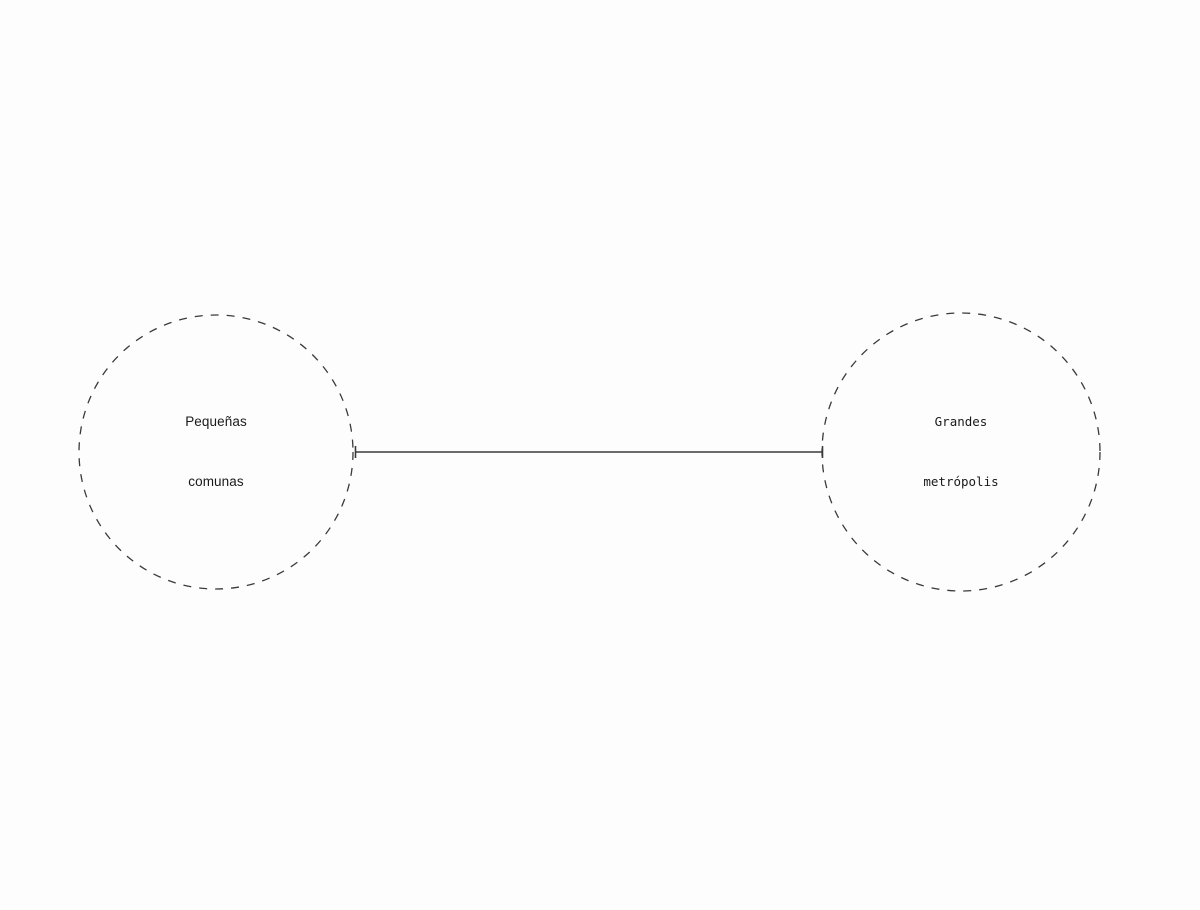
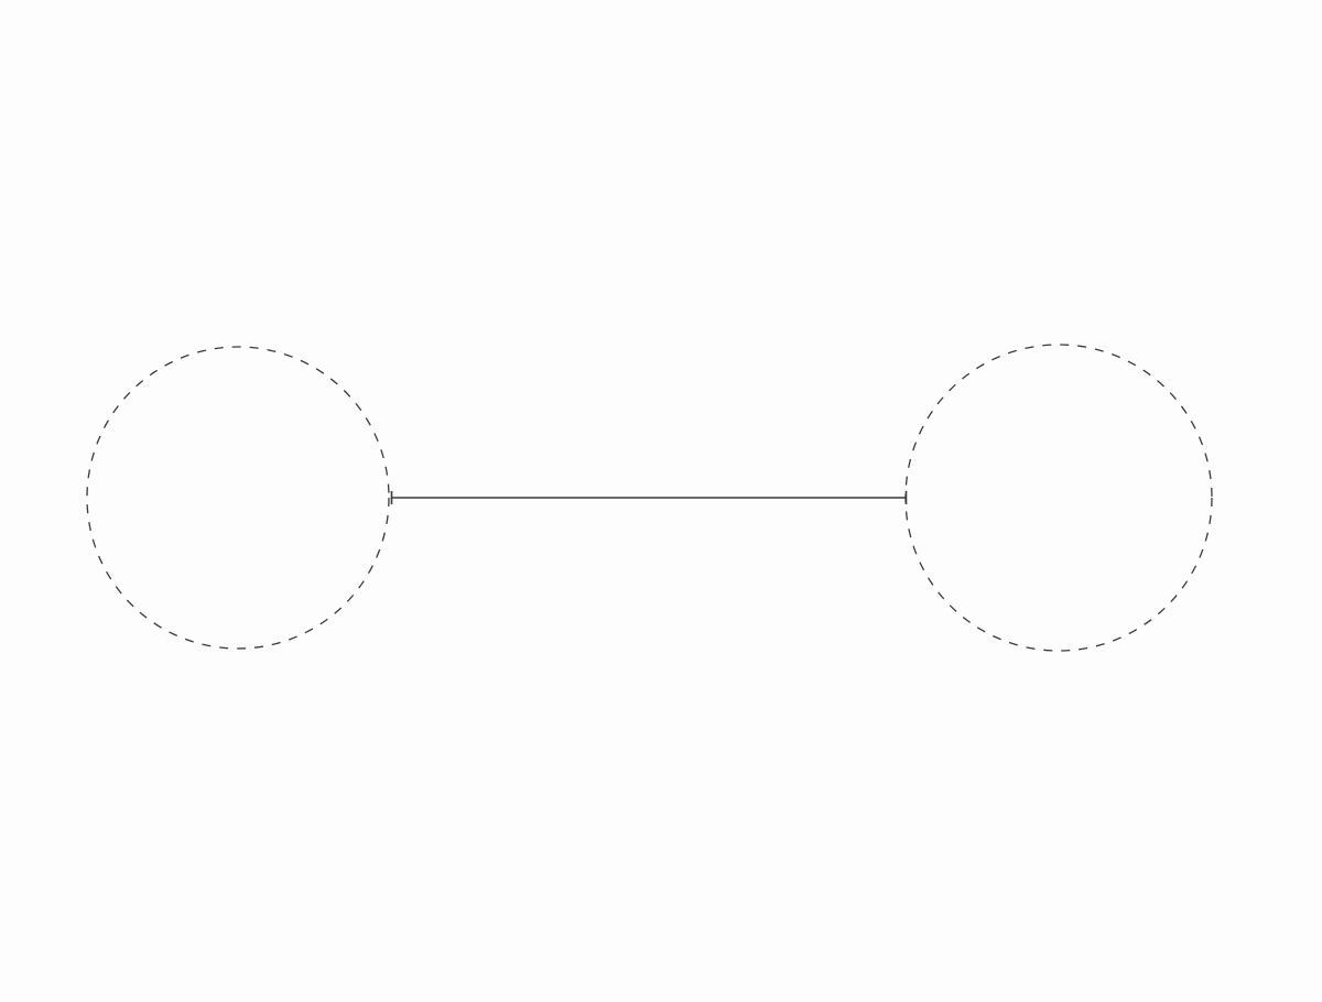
- Pequeñas
- comunas
- Grandes
- metrópolis
